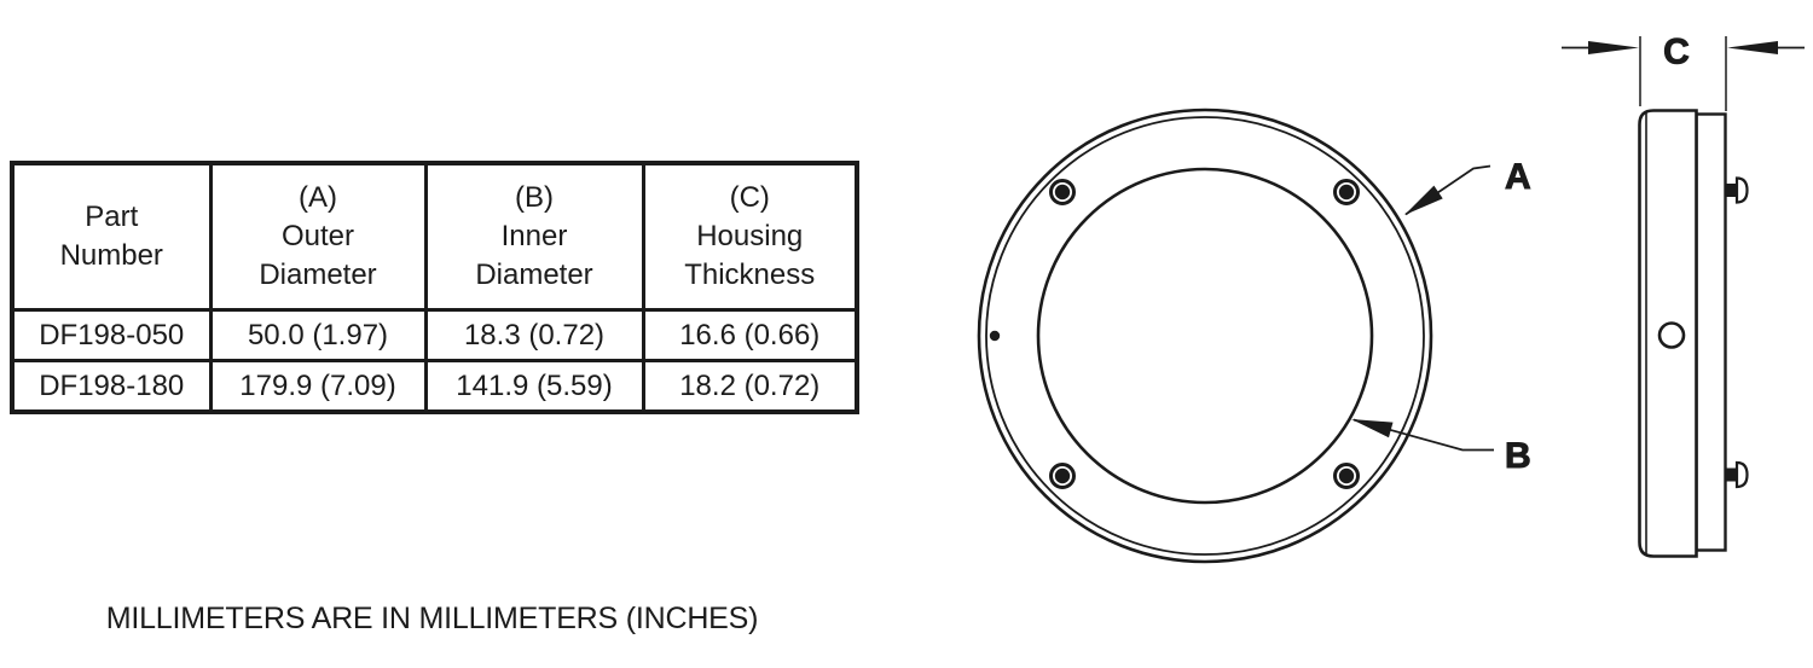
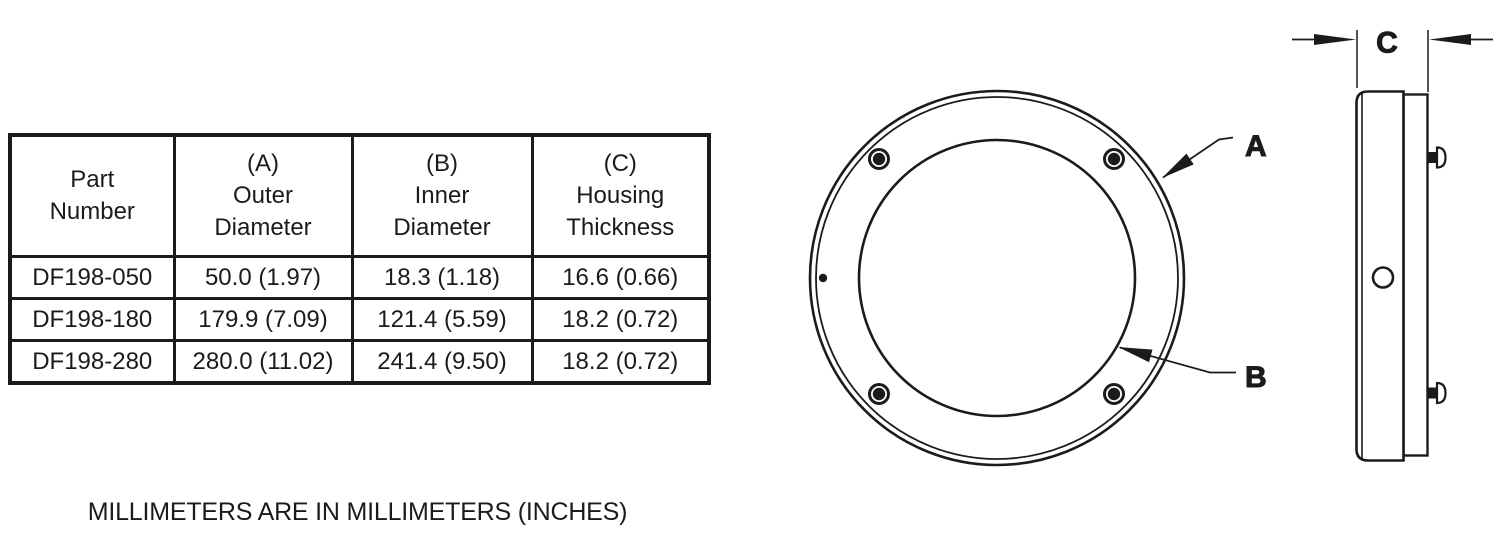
  Part Number	(A) Outer Diameter	(B) Inner Diameter	(C) Housing Thickness
- DF198-050	50.0 (1.97)	18.3 (0.72)	16.6 (0.66)
+ DF198-050	50.0 (1.97)	18.3 (1.18)	16.6 (0.66)
- DF198-180	179.9 (7.09)	141.9 (5.59)	18.2 (0.72)
+ DF198-180	179.9 (7.09)	121.4 (5.59)	18.2 (0.72)
+ DF198-280	280.0 (11.02)	241.4 (9.50)	18.2 (0.72)
  MILLIMETERS ARE IN MILLIMETERS (INCHES)
  A
  B
  C
